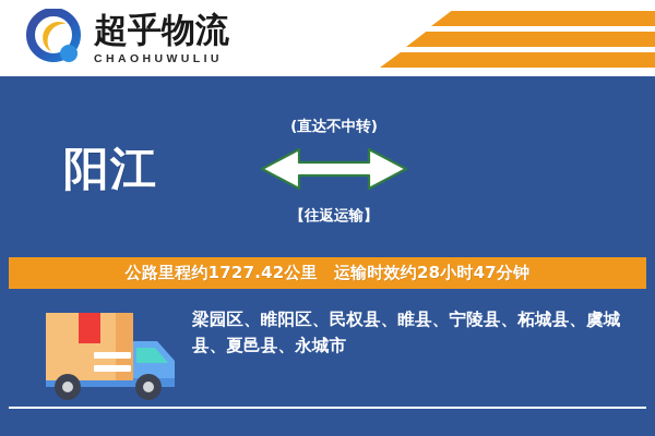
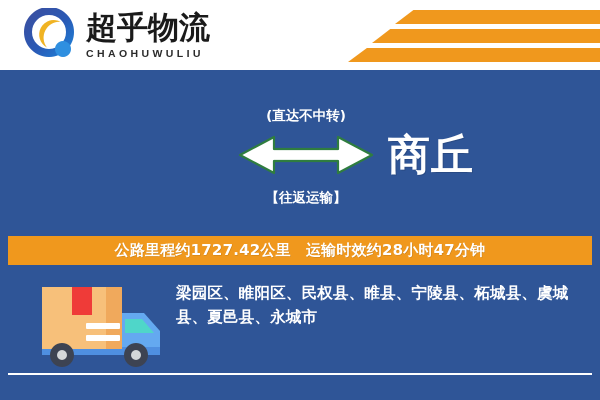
  超乎物流
  CHAOHUWULIU
- 阳江
  (直达不中转)
  【往返运输】
+ 商丘
  公路里程约1727.42公里 运输时效约28小时47分钟
  梁园区、睢阳区、民权县、睢县、宁陵县、柘城县、虞城县、夏邑县、永城市
